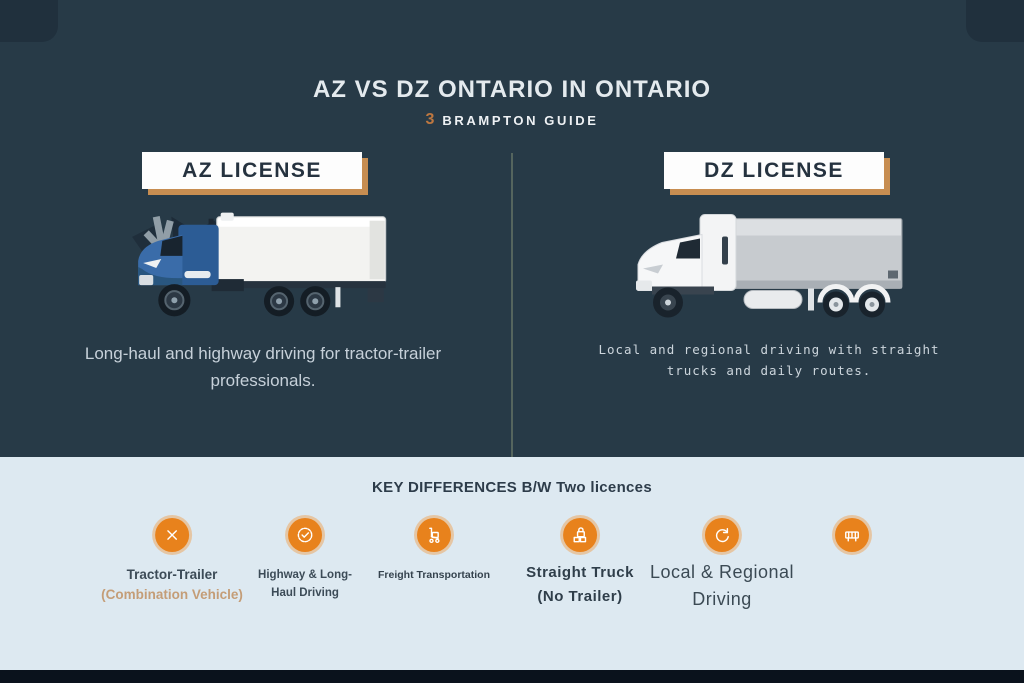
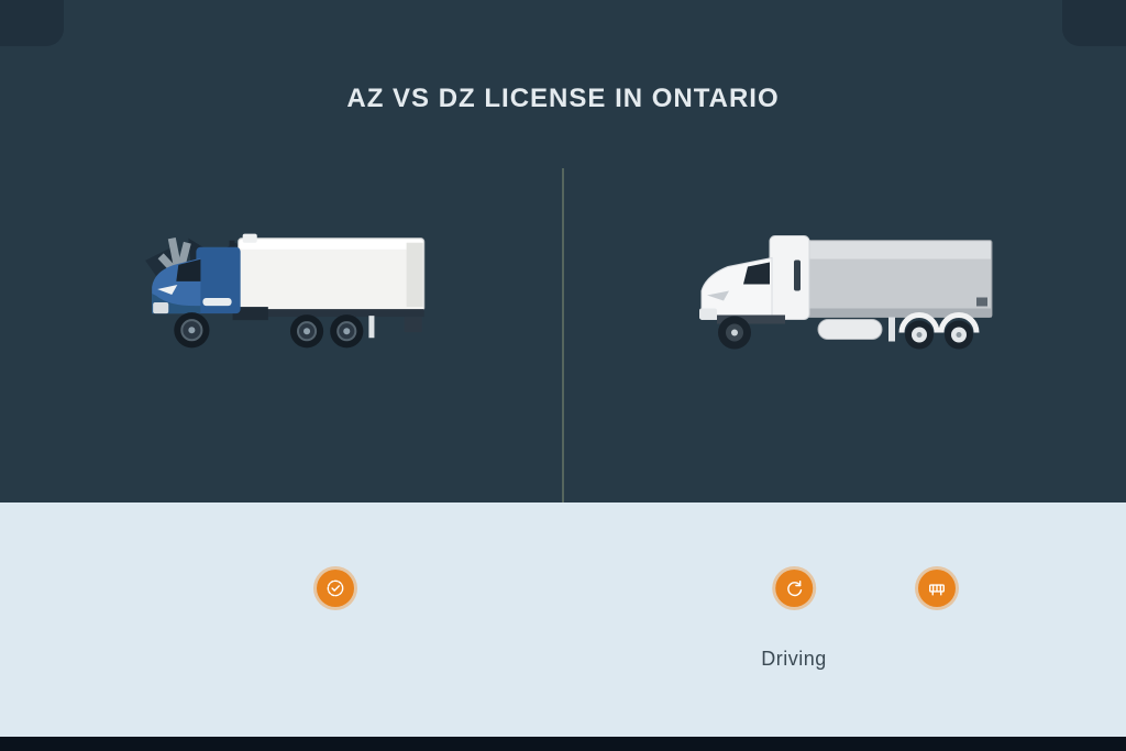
- AZ VS DZ ONTARIO IN ONTARIO
+ AZ VS DZ LICENSE IN ONTARIO
- 3
- BRAMPTON GUIDE
- AZ LICENSE
- DZ LICENSE
- Long-haul and highway driving for tractor-trailer professionals.
- Local and regional driving with straight trucks and daily routes.
- KEY DIFFERENCES B/W Two licences
- Tractor-Trailer
- (Combination Vehicle)
- Highway & Long-
- Haul Driving
- Freight Transportation
- Straight Truck
- (No Trailer)
- Local & Regional
  Driving
